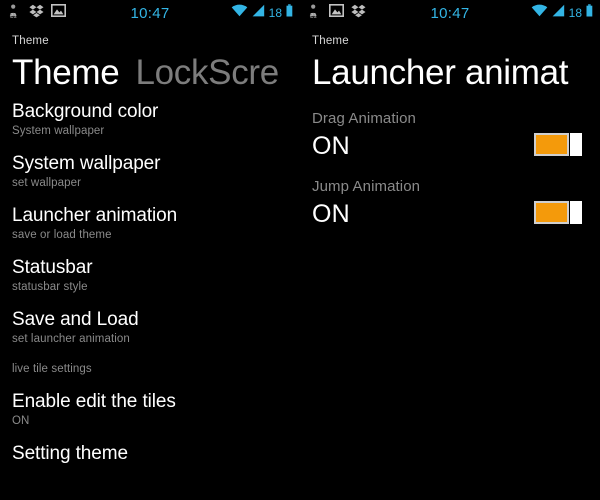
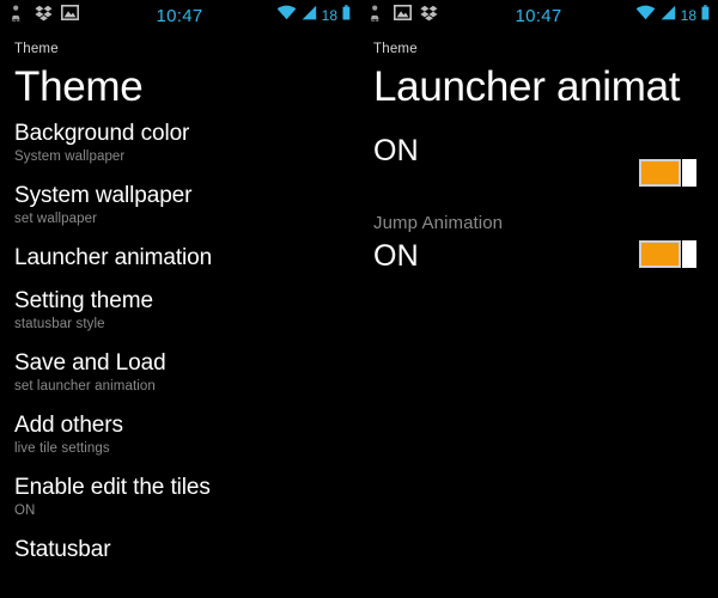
  10:47
  18
  Theme
  Theme
- LockScre
  Background color
  System wallpaper
  System wallpaper
  set wallpaper
  Launcher animation
- save or load theme
- Statusbar
+ Setting theme
  statusbar style
  Save and Load
  set launcher animation
+ Add others
  live tile settings
  Enable edit the tiles
  ON
- Setting theme
+ Statusbar
  10:47
  18
  Theme
  Launcher animat
- Drag Animation
  ON
  Jump Animation
  ON
